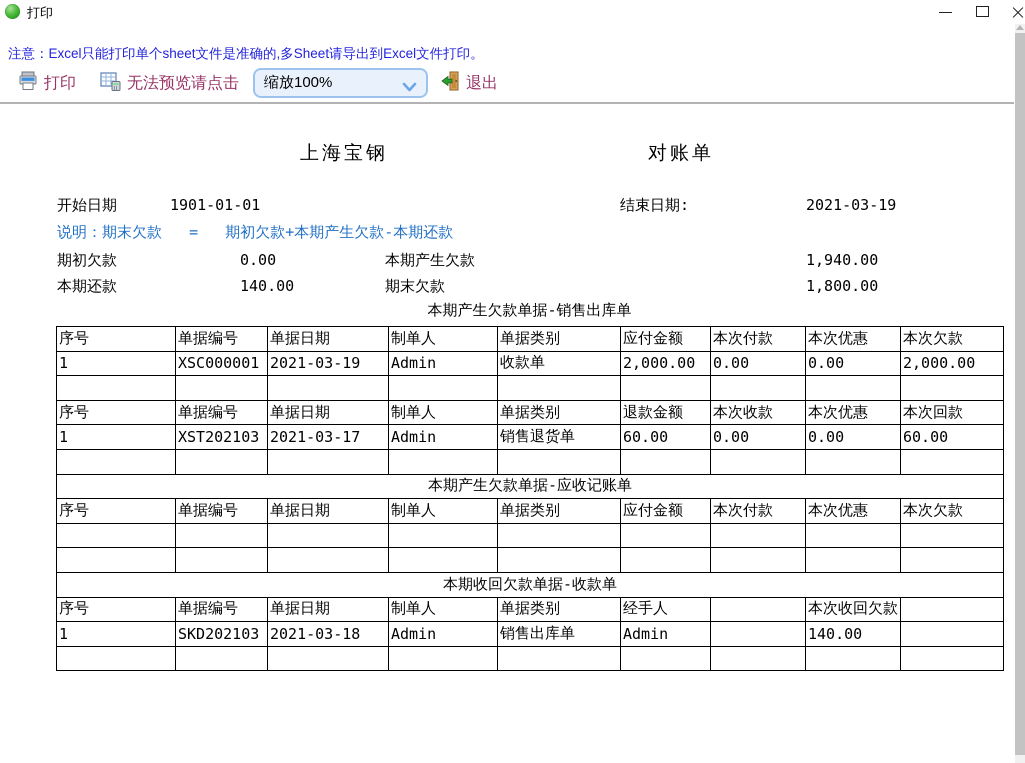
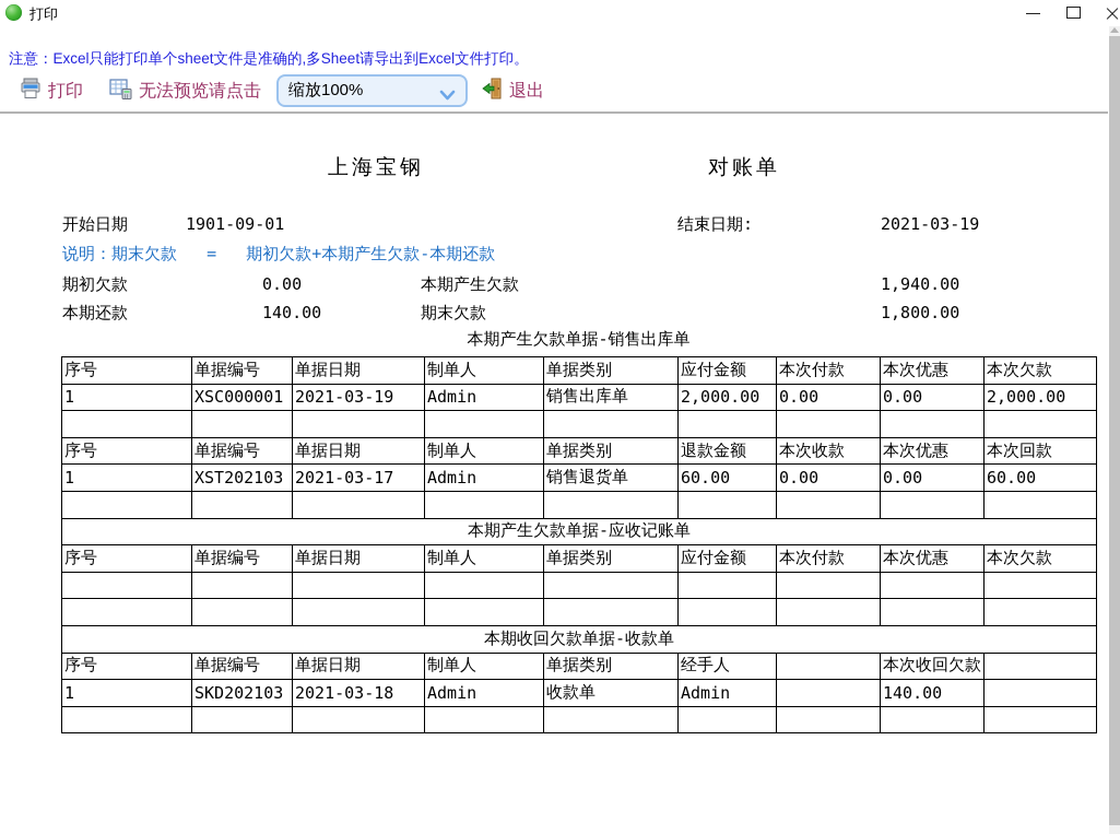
  打印
  注意：Excel只能打印单个sheet文件是准确的,多Sheet请导出到Excel文件打印。
  打印
  无法预览请点击
  缩放100%
  退出
  上海宝钢
  对账单
  开始日期
- 1901-01-01
+ 1901-09-01
  结束日期:
  2021-03-19
  说明：期末欠款 = 期初欠款+本期产生欠款-本期还款
  期初欠款
  0.00
  本期产生欠款
  1,940.00
  本期还款
  140.00
  期末欠款
  1,800.00
  本期产生欠款单据-销售出库单
  序号	单据编号	单据日期	制单人	单据类别	应付金额	本次付款	本次优惠	本次欠款
- 1	XSC000001	2021-03-19	Admin	收款单	2,000.00	0.00	0.00	2,000.00
+ 1	XSC000001	2021-03-19	Admin	销售出库单	2,000.00	0.00	0.00	2,000.00
  序号	单据编号	单据日期	制单人	单据类别	退款金额	本次收款	本次优惠	本次回款
  1	XST202103	2021-03-17	Admin	销售退货单	60.00	0.00	0.00	60.00
  本期产生欠款单据-应收记账单
  序号	单据编号	单据日期	制单人	单据类别	应付金额	本次付款	本次优惠	本次欠款
  本期收回欠款单据-收款单
  序号	单据编号	单据日期	制单人	单据类别	经手人		本次收回欠款
- 1	SKD202103	2021-03-18	Admin	销售出库单	Admin		140.00
+ 1	SKD202103	2021-03-18	Admin	收款单	Admin		140.00
